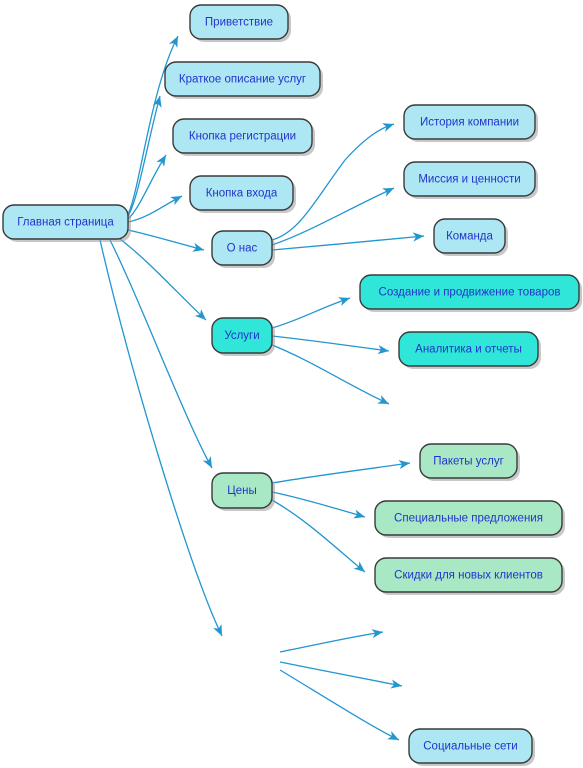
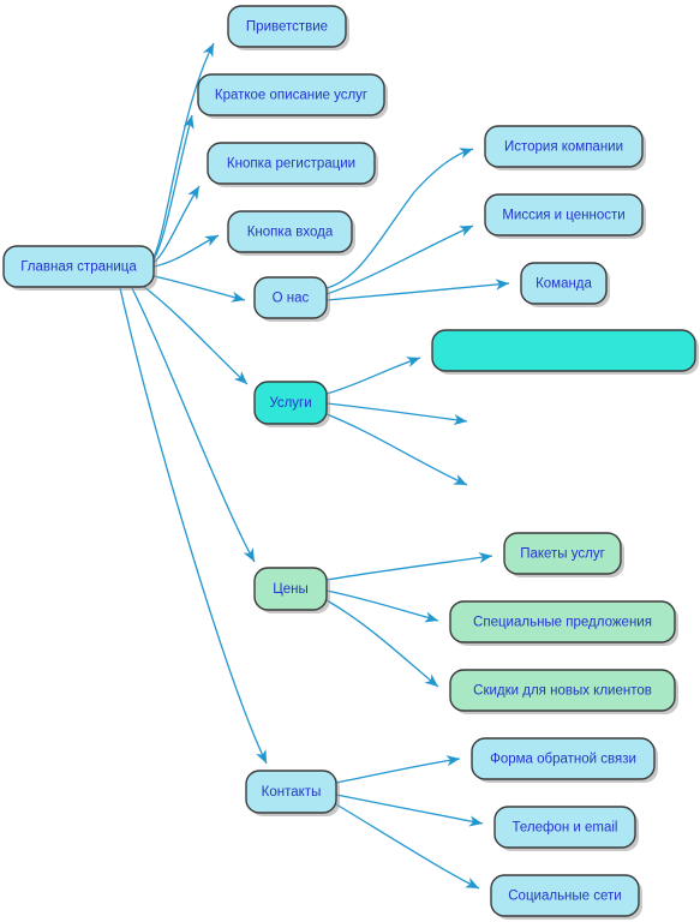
  Главная страница
  Приветствие
  Краткое описание услуг
  Кнопка регистрации
  Кнопка входа
  О нас
  История компании
  Миссия и ценности
  Команда
  Услуги
- Создание и продвижение товаров
- Аналитика и отчеты
  Цены
  Пакеты услуг
  Специальные предложения
  Скидки для новых клиентов
+ Контакты
+ Форма обратной связи
+ Телефон и email
  Социальные сети
